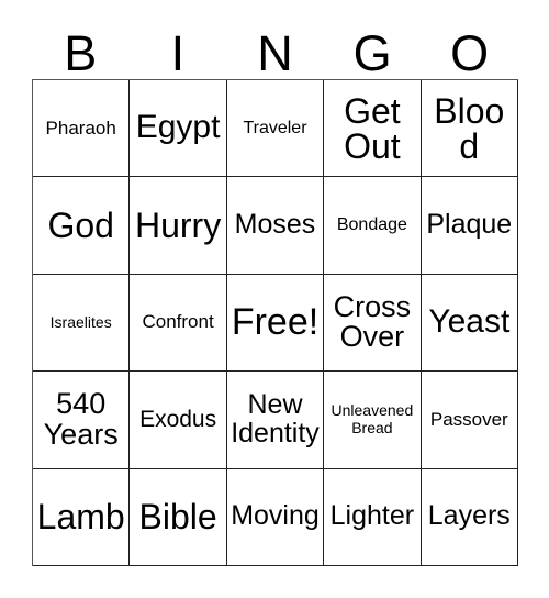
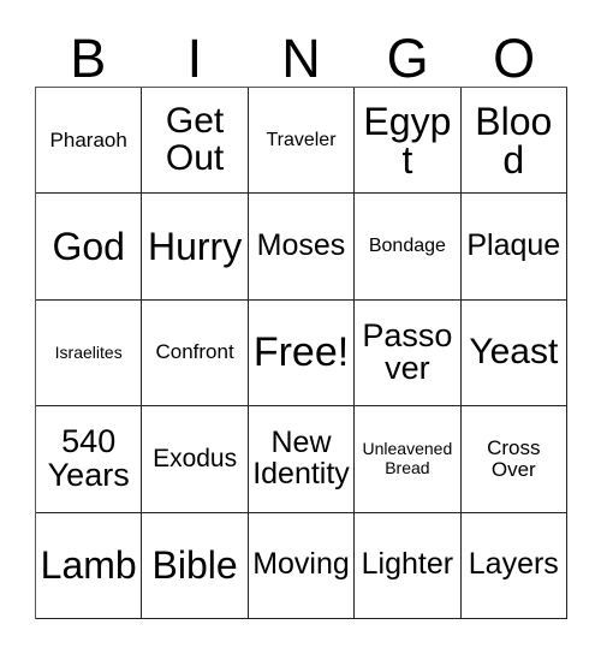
  B
  I
  N
  G
  O
  Pharaoh
- Egypt
+ Get Out
  Traveler
- Get Out
+ Egypt
  Blood
  God
  Hurry
  Moses
  Bondage
  Plaque
  Israelites
  Confront
  Free!
- Cross Over
+ Passover
  Yeast
  540 Years
  Exodus
  New Identity
  Unleavened Bread
- Passover
+ Cross Over
  Lamb
  Bible
  Moving
  Lighter
  Layers
